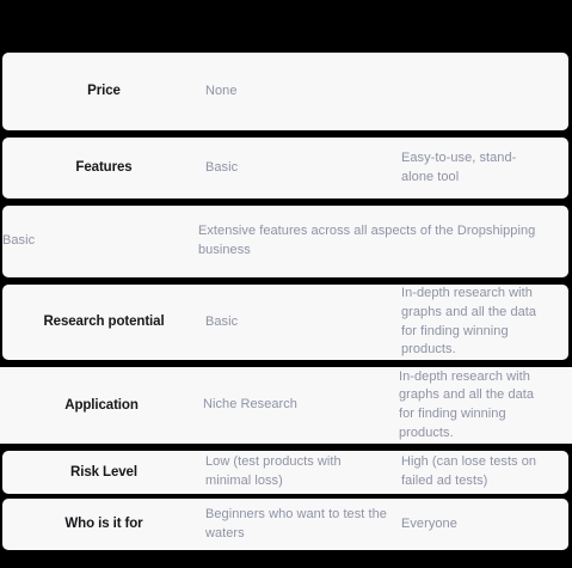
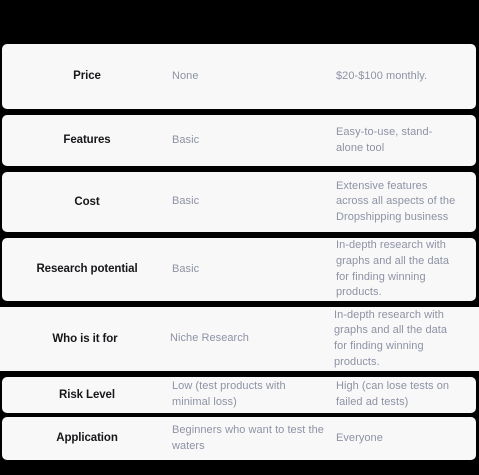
  Price
  None
+ $20-$100 monthly.
  Features
  Basic
  Easy-to-use, stand-alone tool
+ Cost
  Basic
  Extensive features across all aspects of the Dropshipping business
  Research potential
  Basic
  In-depth research with graphs and all the data for finding winning products.
- Application
+ Who is it for
  Niche Research
  In-depth research with graphs and all the data for finding winning products.
  Risk Level
  Low (test products with minimal loss)
  High (can lose tests on failed ad tests)
- Who is it for
+ Application
  Beginners who want to test the waters
  Everyone
